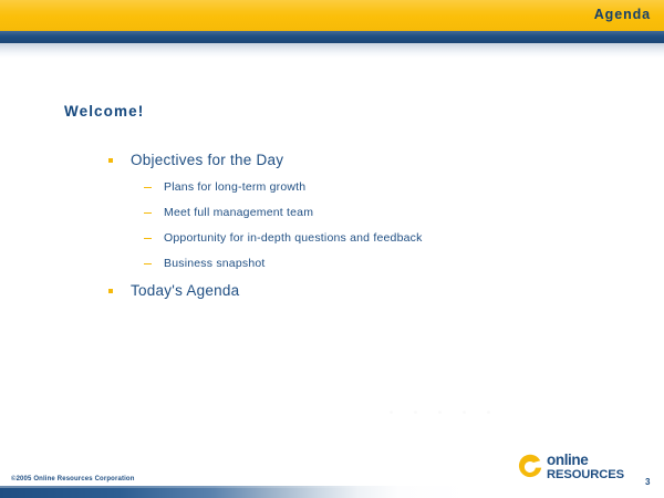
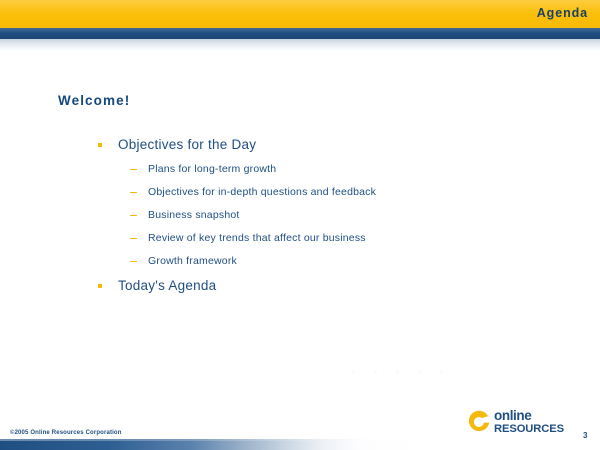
  Agenda
  Welcome!
  Objectives for the Day
  Plans for long-term growth
- Meet full management team
- Opportunity for in-depth questions and feedback
+ Objectives for in-depth questions and feedback
  Business snapshot
+ Review of key trends that affect our business
+ Growth framework
  Today's Agenda
  online
  RESOURCES
  3
